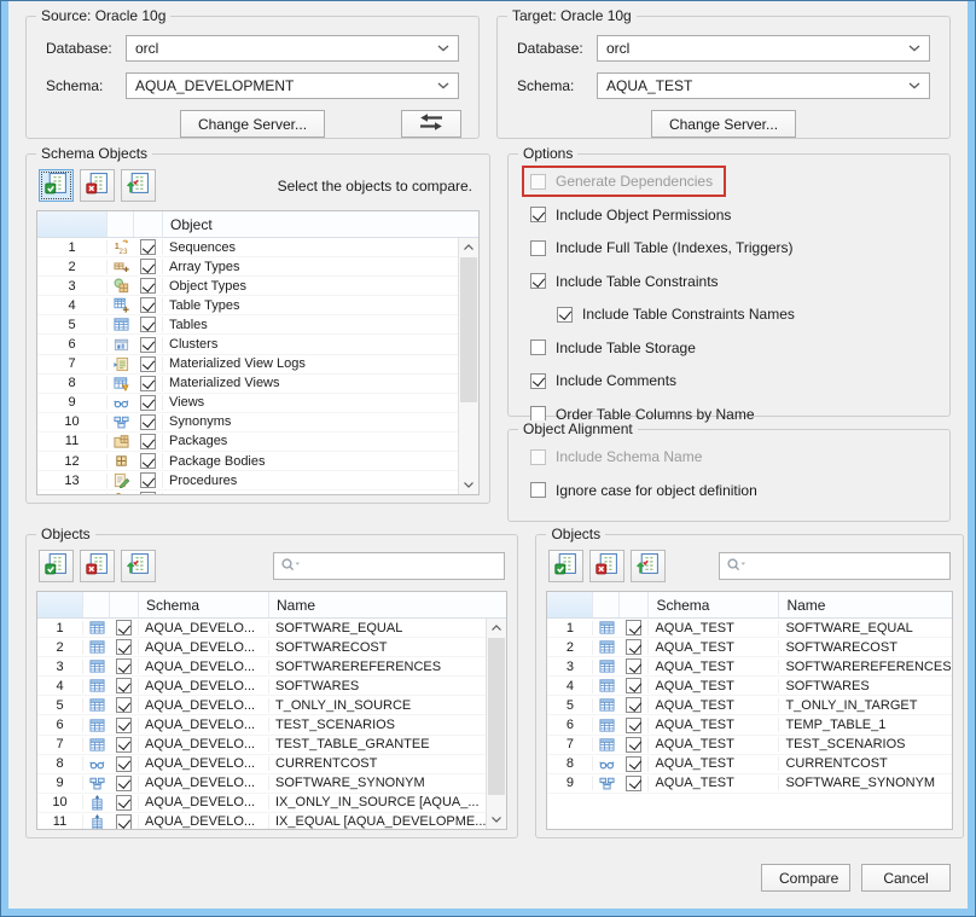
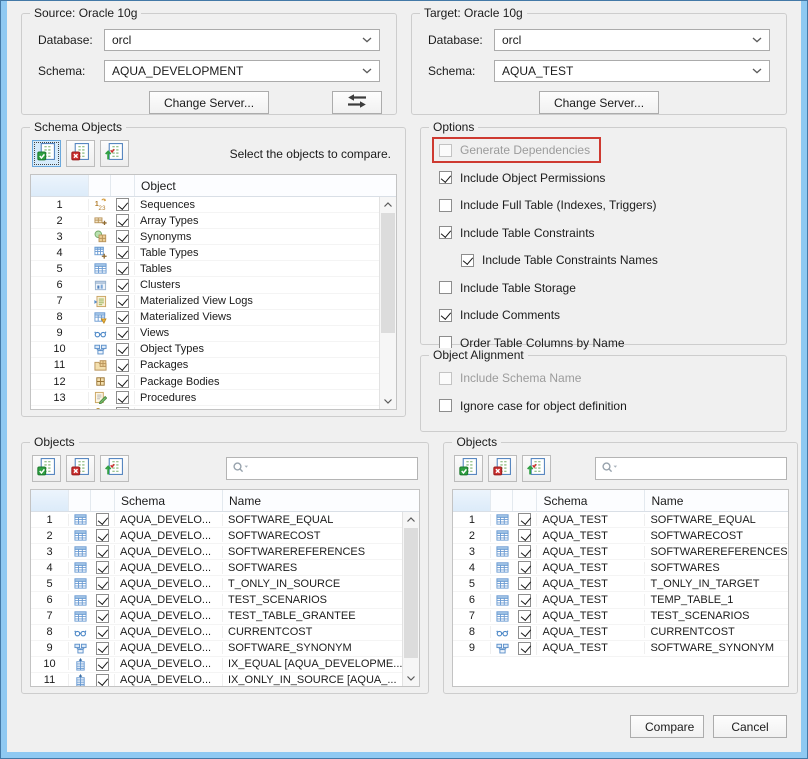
  Source: Oracle 10g
  Database:
  orcl
  Schema:
  AQUA_DEVELOPMENT
  Change Server...
  Target: Oracle 10g
  Database:
  orcl
  Schema:
  AQUA_TEST
  Change Server...
  Schema Objects
  Select the objects to compare.
  Object
  1
  Sequences
  2
  Array Types
  3
- Object Types
+ Synonyms
  4
  Table Types
  5
  Tables
  6
  Clusters
  7
  Materialized View Logs
  8
  Materialized Views
  9
  Views
  10
- Synonyms
+ Object Types
  11
  Packages
  12
  Package Bodies
  13
  Procedures
  Options
  Generate Dependencies
  Include Object Permissions
  Include Full Table (Indexes, Triggers)
  Include Table Constraints
  Include Table Constraints Names
  Include Table Storage
  Include Comments
  Order Table Columns by Name
  Object Alignment
  Include Schema Name
  Ignore case for object definition
  Objects
  Schema
  Name
  1
  AQUA_DEVELO...
  SOFTWARE_EQUAL
  2
  AQUA_DEVELO...
  SOFTWARECOST
  3
  AQUA_DEVELO...
  SOFTWAREREFERENCES
  4
  AQUA_DEVELO...
  SOFTWARES
  5
  AQUA_DEVELO...
  T_ONLY_IN_SOURCE
  6
  AQUA_DEVELO...
  TEST_SCENARIOS
  7
  AQUA_DEVELO...
  TEST_TABLE_GRANTEE
  8
  AQUA_DEVELO...
  CURRENTCOST
  9
  AQUA_DEVELO...
  SOFTWARE_SYNONYM
  10
  AQUA_DEVELO...
- IX_ONLY_IN_SOURCE [AQUA_...
+ IX_EQUAL [AQUA_DEVELOPME...
  11
  AQUA_DEVELO...
- IX_EQUAL [AQUA_DEVELOPME...
+ IX_ONLY_IN_SOURCE [AQUA_...
  Objects
  Schema
  Name
  1
  AQUA_TEST
  SOFTWARE_EQUAL
  2
  AQUA_TEST
  SOFTWARECOST
  3
  AQUA_TEST
  SOFTWAREREFERENCES
  4
  AQUA_TEST
  SOFTWARES
  5
  AQUA_TEST
  T_ONLY_IN_TARGET
  6
  AQUA_TEST
  TEMP_TABLE_1
  7
  AQUA_TEST
  TEST_SCENARIOS
  8
  AQUA_TEST
  CURRENTCOST
  9
  AQUA_TEST
  SOFTWARE_SYNONYM
  Compare
  Cancel
